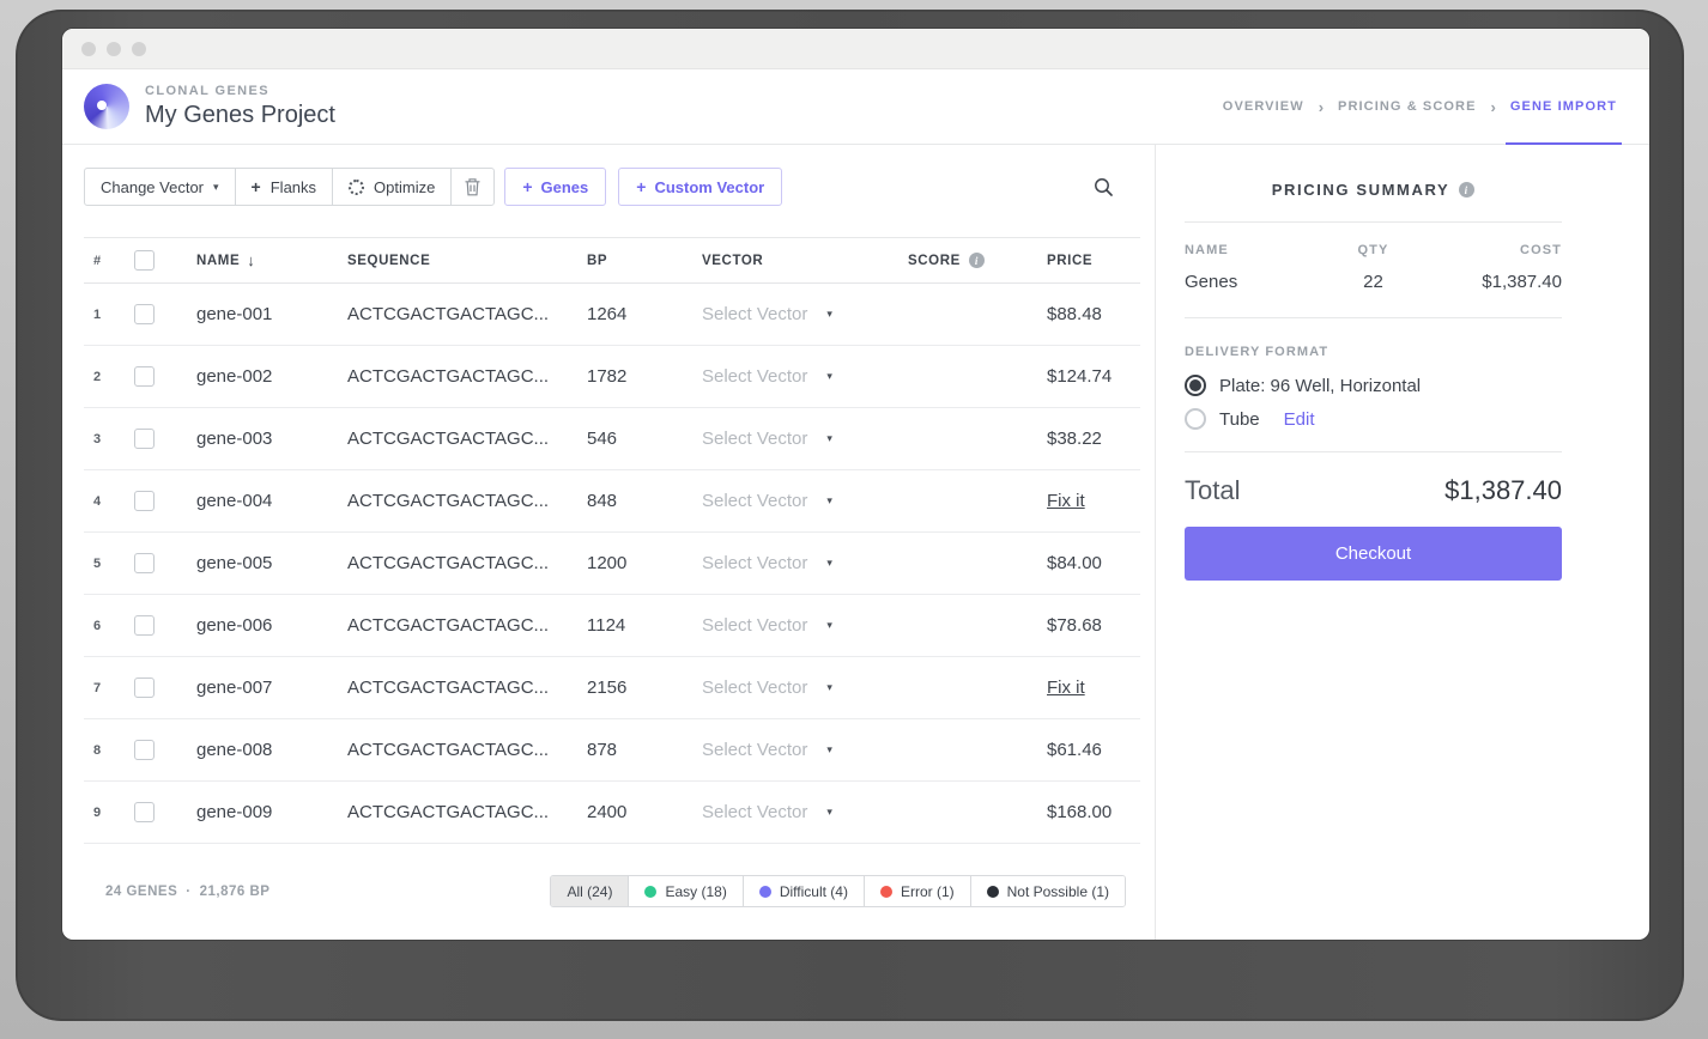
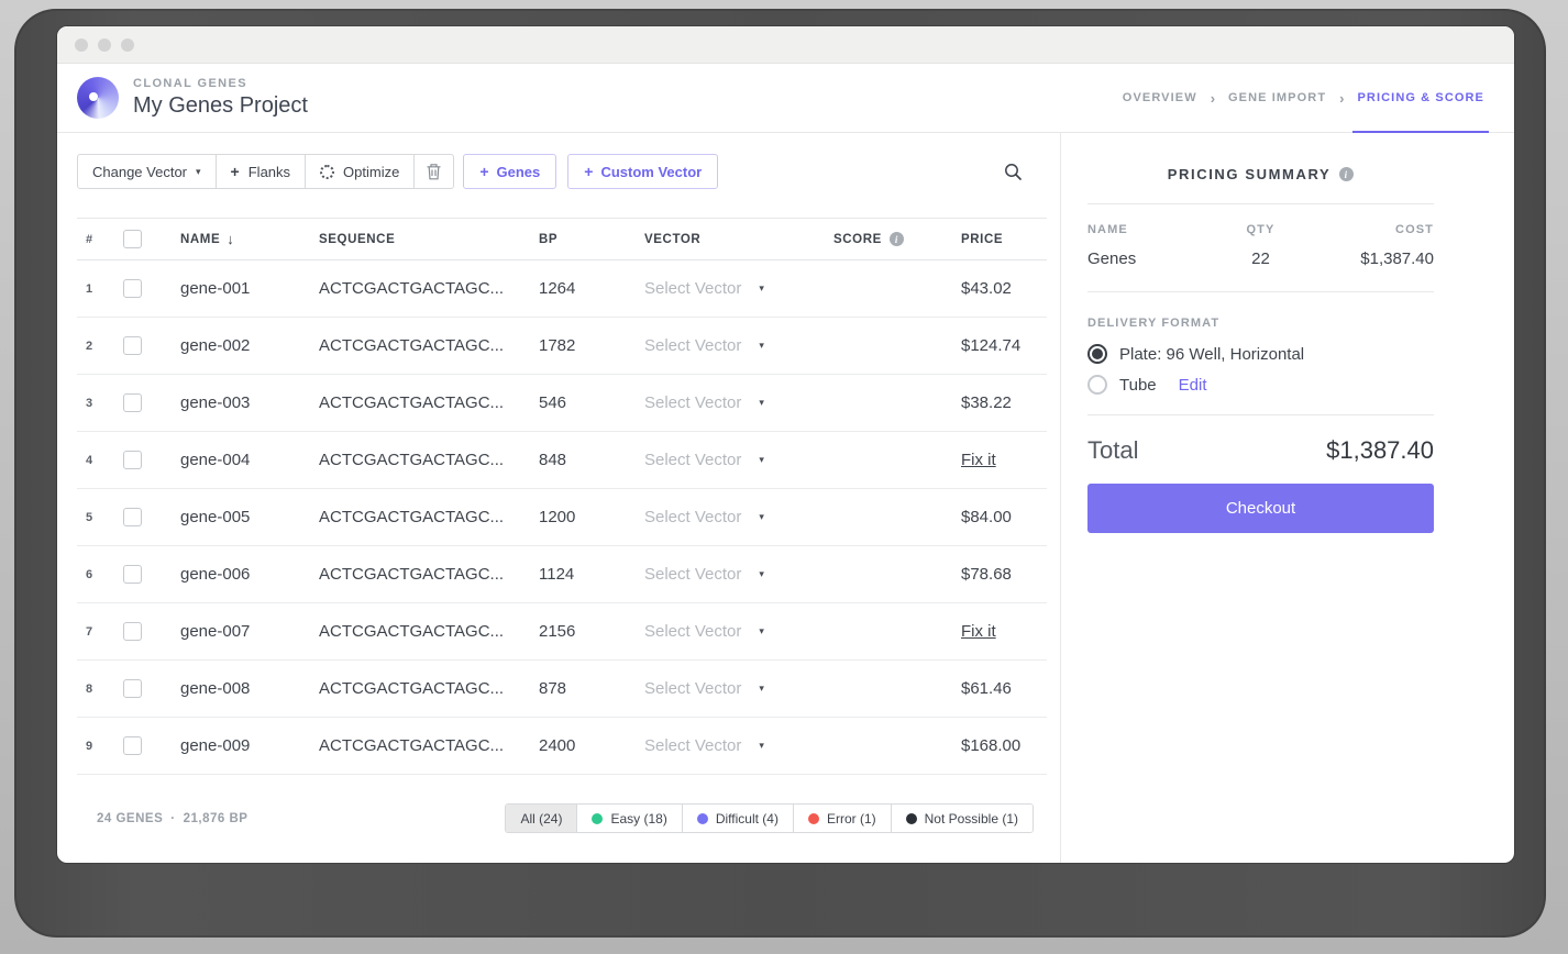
  CLONAL GENES
  My Genes Project
  OVERVIEW
  ›
- PRICING & SCORE
+ GENE IMPORT
  ›
- GENE IMPORT
+ PRICING & SCORE
  Change Vector
  ▾
  +
  Flanks
  Optimize
  +
  Genes
  +
  Custom Vector
  #
  NAME
  ↓
  SEQUENCE
  BP
  VECTOR
  SCORE
  i
  PRICE
  1
  gene-001
  ACTCGACTGACTAGC...
  1264
  Select Vector
  ▾
- $88.48
+ $43.02
  2
  gene-002
  ACTCGACTGACTAGC...
  1782
  Select Vector
  ▾
  $124.74
  3
  gene-003
  ACTCGACTGACTAGC...
  546
  Select Vector
  ▾
  $38.22
  4
  gene-004
  ACTCGACTGACTAGC...
  848
  Select Vector
  ▾
  Fix it
  5
  gene-005
  ACTCGACTGACTAGC...
  1200
  Select Vector
  ▾
  $84.00
  6
  gene-006
  ACTCGACTGACTAGC...
  1124
  Select Vector
  ▾
  $78.68
  7
  gene-007
  ACTCGACTGACTAGC...
  2156
  Select Vector
  ▾
  Fix it
  8
  gene-008
  ACTCGACTGACTAGC...
  878
  Select Vector
  ▾
  $61.46
  9
  gene-009
  ACTCGACTGACTAGC...
  2400
  Select Vector
  ▾
  $168.00
  24 GENES
  ·
  21,876 BP
  All (24)
  Easy (18)
  Difficult (4)
  Error (1)
  Not Possible (1)
  PRICING SUMMARY
  i
  NAME
  QTY
  COST
  Genes
  22
  $1,387.40
  DELIVERY FORMAT
  Plate: 96 Well, Horizontal
  Tube
  Edit
  Total
  $1,387.40
  Checkout
